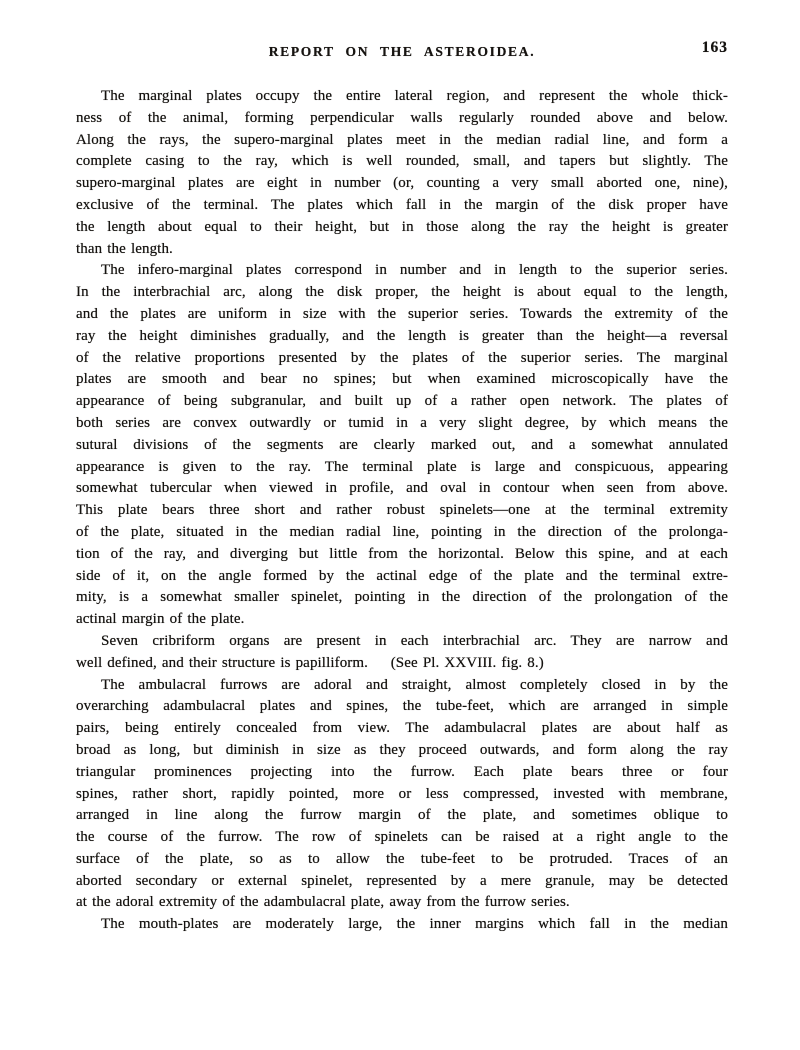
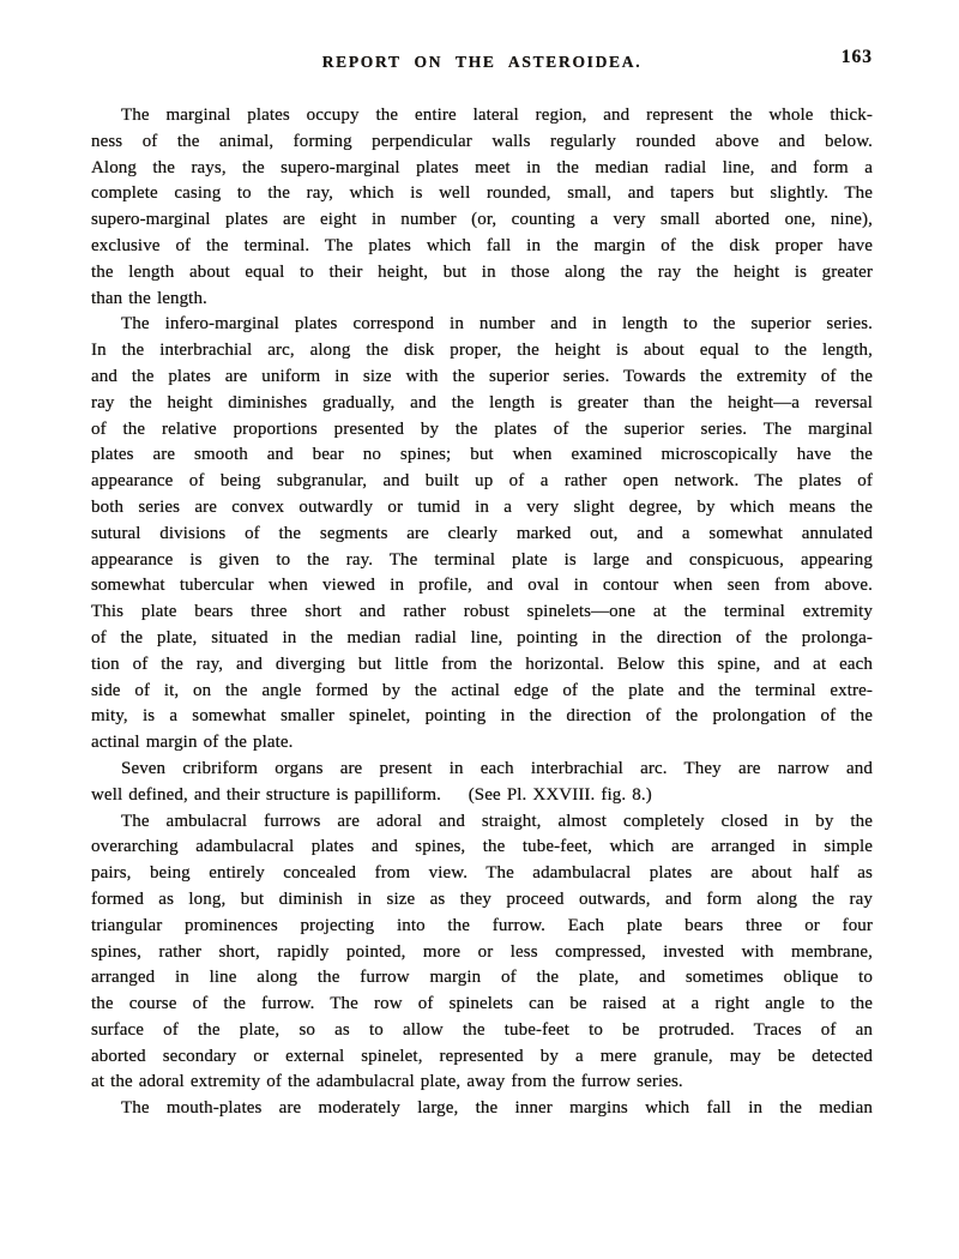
  REPORT ON THE ASTEROIDEA.
  163
  The marginal plates occupy the entire lateral region, and represent the whole thick-
  ness of the animal, forming perpendicular walls regularly rounded above and below.
  Along the rays, the supero-marginal plates meet in the median radial line, and form a
  complete casing to the ray, which is well rounded, small, and tapers but slightly. The
  supero-marginal plates are eight in number (or, counting a very small aborted one, nine),
  exclusive of the terminal. The plates which fall in the margin of the disk proper have
  the length about equal to their height, but in those along the ray the height is greater
  than the length.
  The infero-marginal plates correspond in number and in length to the superior series.
  In the interbrachial arc, along the disk proper, the height is about equal to the length,
  and the plates are uniform in size with the superior series. Towards the extremity of the
  ray the height diminishes gradually, and the length is greater than the height—a reversal
  of the relative proportions presented by the plates of the superior series. The marginal
  plates are smooth and bear no spines; but when examined microscopically have the
  appearance of being subgranular, and built up of a rather open network. The plates of
  both series are convex outwardly or tumid in a very slight degree, by which means the
  sutural divisions of the segments are clearly marked out, and a somewhat annulated
  appearance is given to the ray. The terminal plate is large and conspicuous, appearing
  somewhat tubercular when viewed in profile, and oval in contour when seen from above.
  This plate bears three short and rather robust spinelets—one at the terminal extremity
  of the plate, situated in the median radial line, pointing in the direction of the prolonga-
  tion of the ray, and diverging but little from the horizontal. Below this spine, and at each
  side of it, on the angle formed by the actinal edge of the plate and the terminal extre-
  mity, is a somewhat smaller spinelet, pointing in the direction of the prolongation of the
  actinal margin of the plate.
  Seven cribriform organs are present in each interbrachial arc. They are narrow and
  well defined, and their structure is papilliform. (See Pl. XXVIII. fig. 8.)
  The ambulacral furrows are adoral and straight, almost completely closed in by the
  overarching adambulacral plates and spines, the tube-feet, which are arranged in simple
  pairs, being entirely concealed from view. The adambulacral plates are about half as
- broad as long, but diminish in size as they proceed outwards, and form along the ray
+ formed as long, but diminish in size as they proceed outwards, and form along the ray
  triangular prominences projecting into the furrow. Each plate bears three or four
  spines, rather short, rapidly pointed, more or less compressed, invested with membrane,
  arranged in line along the furrow margin of the plate, and sometimes oblique to
  the course of the furrow. The row of spinelets can be raised at a right angle to the
  surface of the plate, so as to allow the tube-feet to be protruded. Traces of an
  aborted secondary or external spinelet, represented by a mere granule, may be detected
  at the adoral extremity of the adambulacral plate, away from the furrow series.
  The mouth-plates are moderately large, the inner margins which fall in the median
